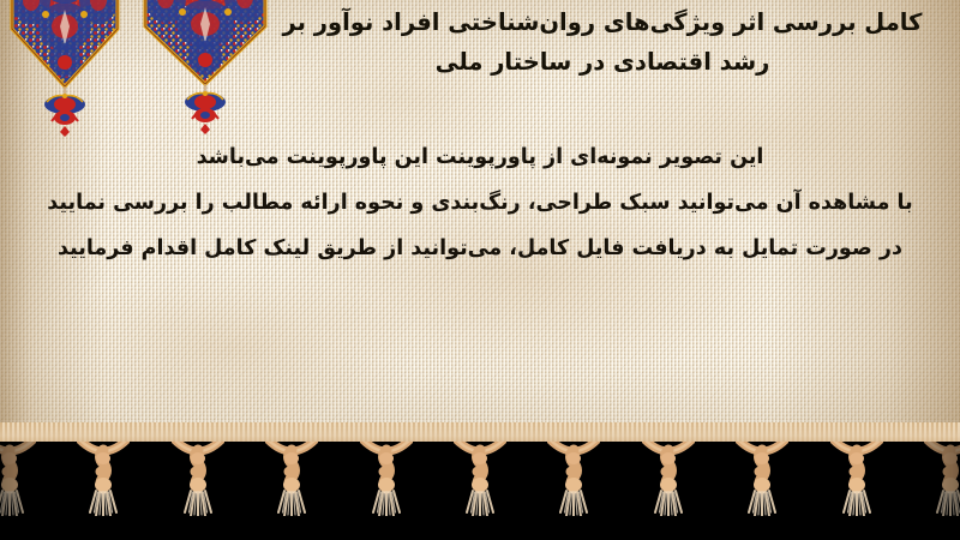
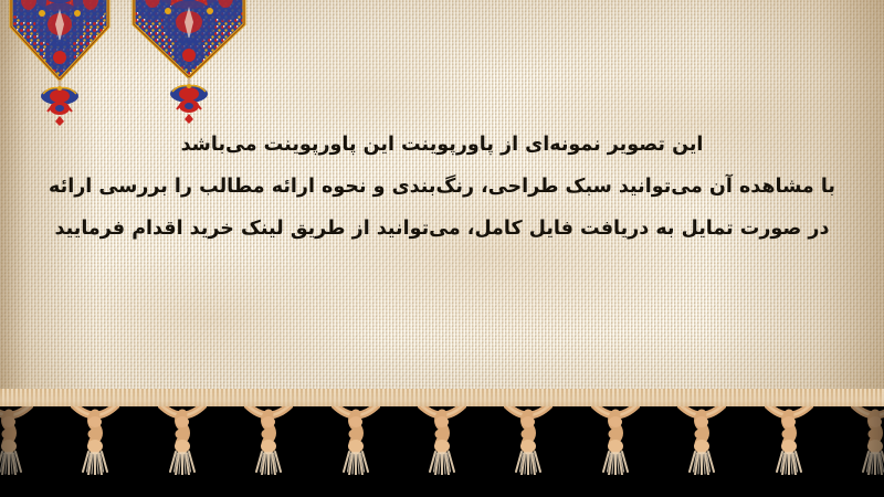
- کامل بررسی اثر ویژگی‌های روان‌شناختی افراد نوآور بر
- رشد اقتصادی در ساختار ملی
  این تصویر نمونه‌ای از پاورپوینت این پاورپوینت می‌باشد
- با مشاهده آن می‌توانید سبک طراحی، رنگ‌بندی و نحوه ارائه مطالب را بررسی نمایید
+ با مشاهده آن می‌توانید سبک طراحی، رنگ‌بندی و نحوه ارائه مطالب را بررسی ارائه
- در صورت تمایل به دریافت فایل کامل، می‌توانید از طریق لینک کامل اقدام فرمایید
+ در صورت تمایل به دریافت فایل کامل، می‌توانید از طریق لینک خرید اقدام فرمایید
